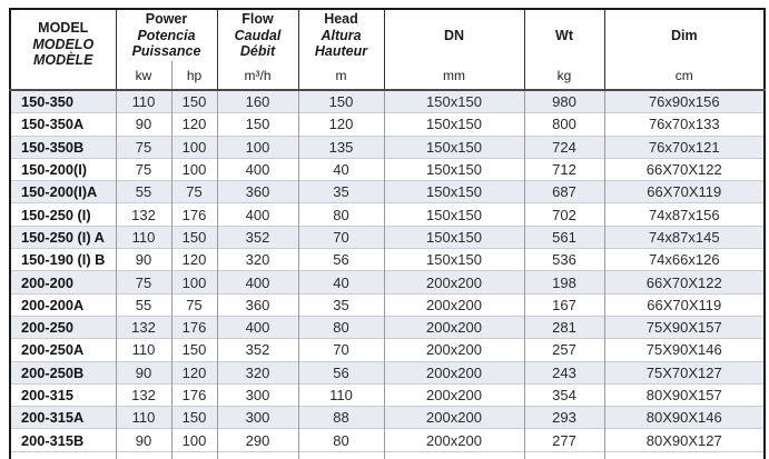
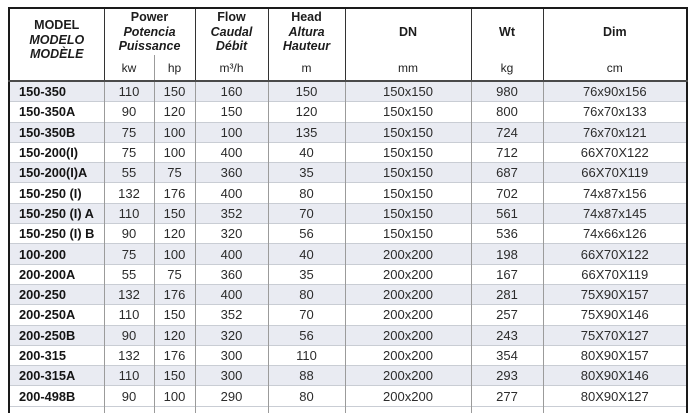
  MODEL MODELO MODÈLE	Power Potencia Puissance	Flow Caudal Débit	Head Altura Hauteur	DN	Wt	Dim
  kw	hp	m³/h	m	mm	kg	cm
  150-350	110	150	160	150	150x150	980	76x90x156
  150-350A	90	120	150	120	150x150	800	76x70x133
  150-350B	75	100	100	135	150x150	724	76x70x121
  150-200(I)	75	100	400	40	150x150	712	66X70X122
  150-200(I)A	55	75	360	35	150x150	687	66X70X119
  150-250 (I)	132	176	400	80	150x150	702	74x87x156
  150-250 (I) A	110	150	352	70	150x150	561	74x87x145
- 150-190 (I) B	90	120	320	56	150x150	536	74x66x126
+ 150-250 (I) B	90	120	320	56	150x150	536	74x66x126
- 200-200	75	100	400	40	200x200	198	66X70X122
+ 100-200	75	100	400	40	200x200	198	66X70X122
  200-200A	55	75	360	35	200x200	167	66X70X119
  200-250	132	176	400	80	200x200	281	75X90X157
  200-250A	110	150	352	70	200x200	257	75X90X146
  200-250B	90	120	320	56	200x200	243	75X70X127
  200-315	132	176	300	110	200x200	354	80X90X157
  200-315A	110	150	300	88	200x200	293	80X90X146
- 200-315B	90	100	290	80	200x200	277	80X90X127
+ 200-498B	90	100	290	80	200x200	277	80X90X127
